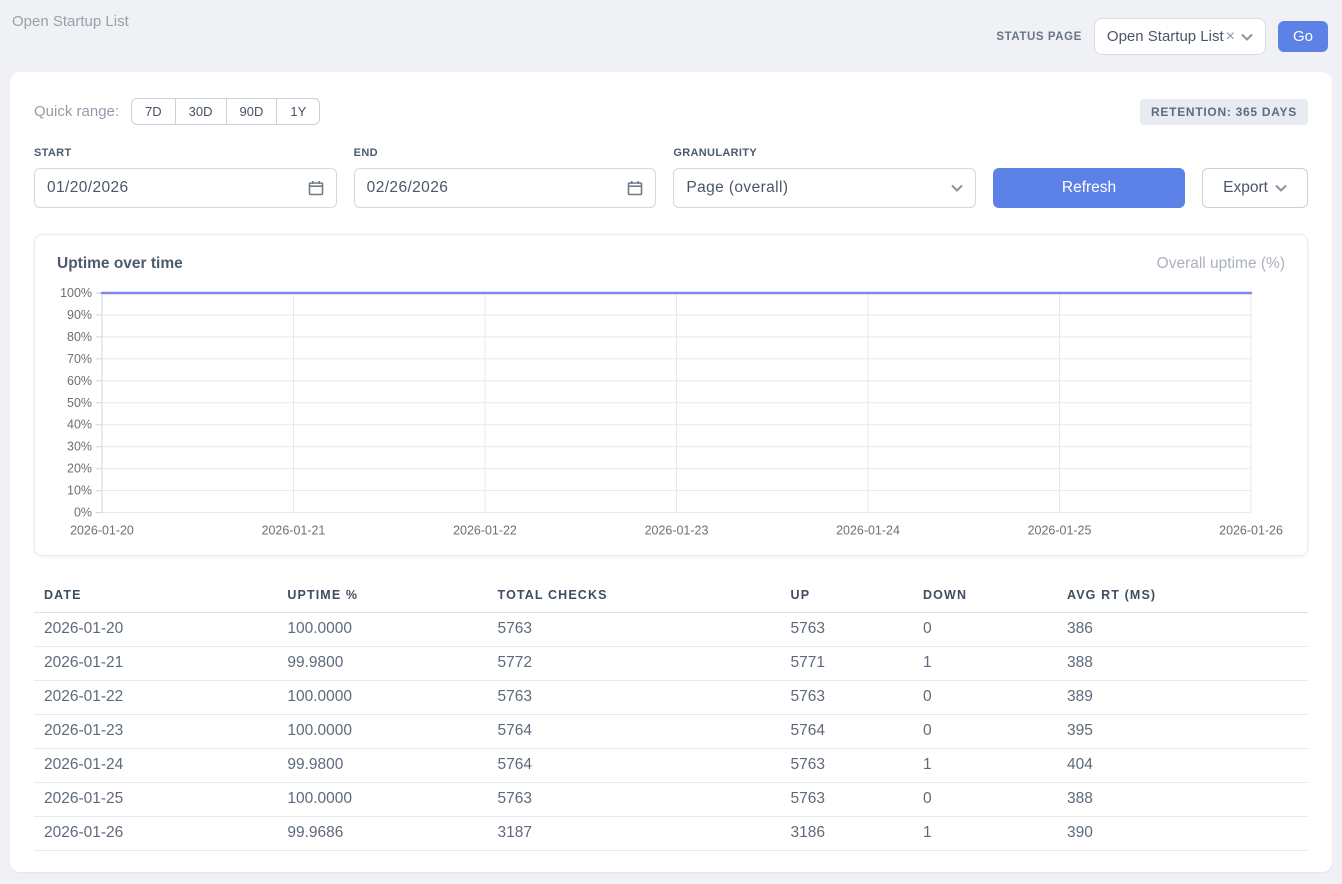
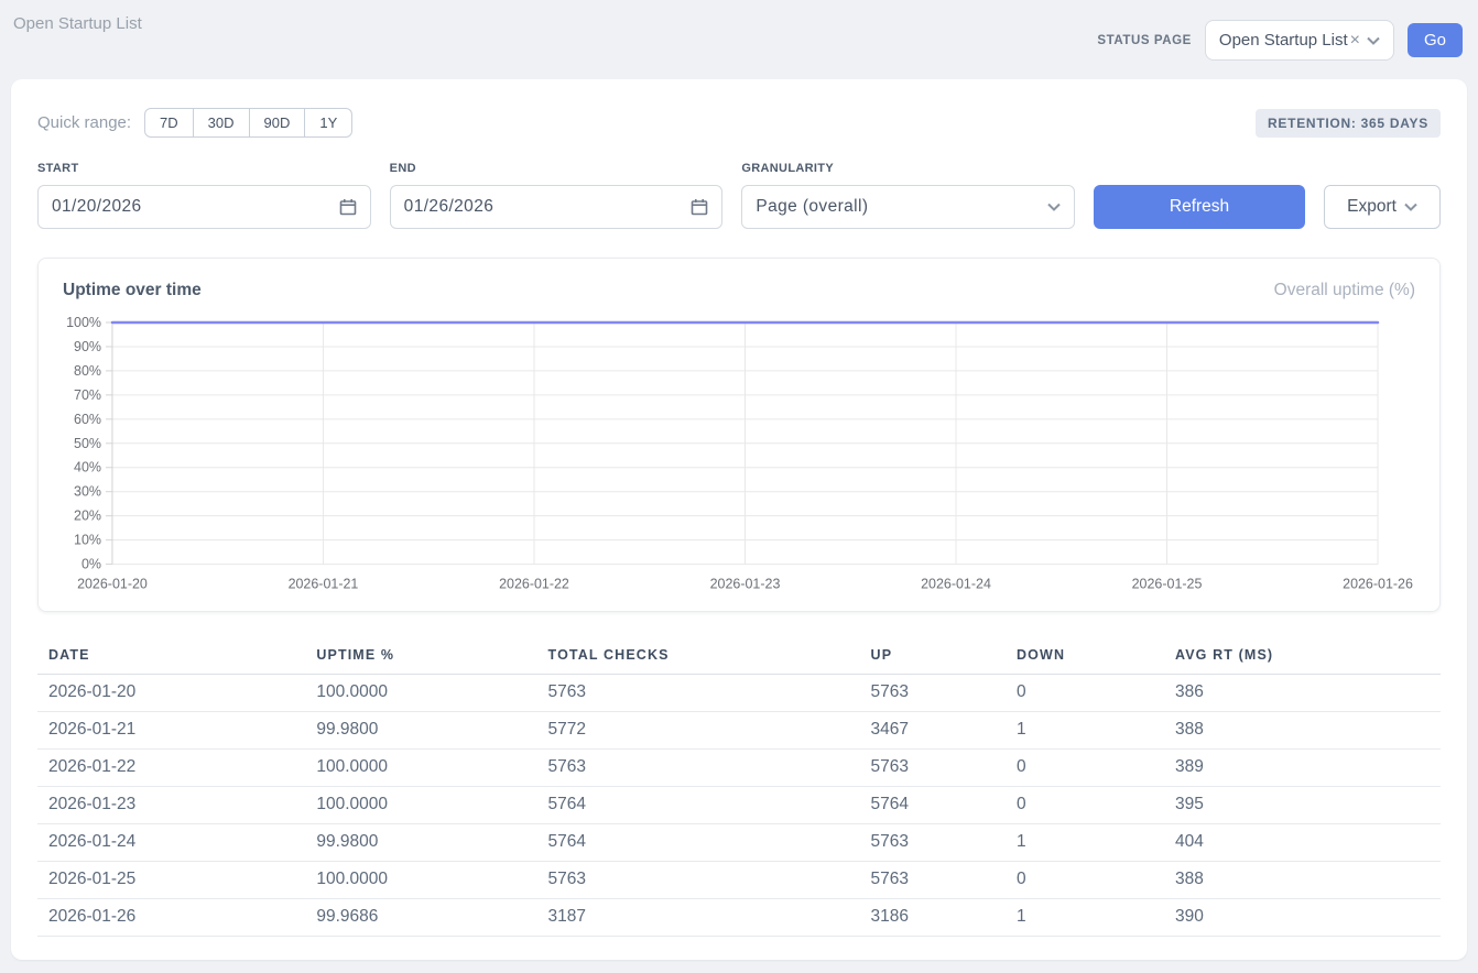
  Open Startup List
  STATUS PAGE
  Open Startup List
  ×
  Go
  Quick range:
  7D
  30D
  90D
  1Y
  RETENTION: 365 DAYS
  START
  01/20/2026
  END
- 02/26/2026
+ 01/26/2026
  GRANULARITY
  Page (overall)
  Refresh
  Export
  Uptime over time
  Overall uptime (%)
  0%
  10%
  20%
  30%
  40%
  50%
  60%
  70%
  80%
  90%
  100%
  2026-01-20
  2026-01-21
  2026-01-22
  2026-01-23
  2026-01-24
  2026-01-25
  2026-01-26
  DATE	UPTIME %	TOTAL CHECKS	UP	DOWN	AVG RT (MS)
  2026-01-20	100.0000	5763	5763	0	386
- 2026-01-21	99.9800	5772	5771	1	388
+ 2026-01-21	99.9800	5772	3467	1	388
  2026-01-22	100.0000	5763	5763	0	389
  2026-01-23	100.0000	5764	5764	0	395
  2026-01-24	99.9800	5764	5763	1	404
  2026-01-25	100.0000	5763	5763	0	388
  2026-01-26	99.9686	3187	3186	1	390
